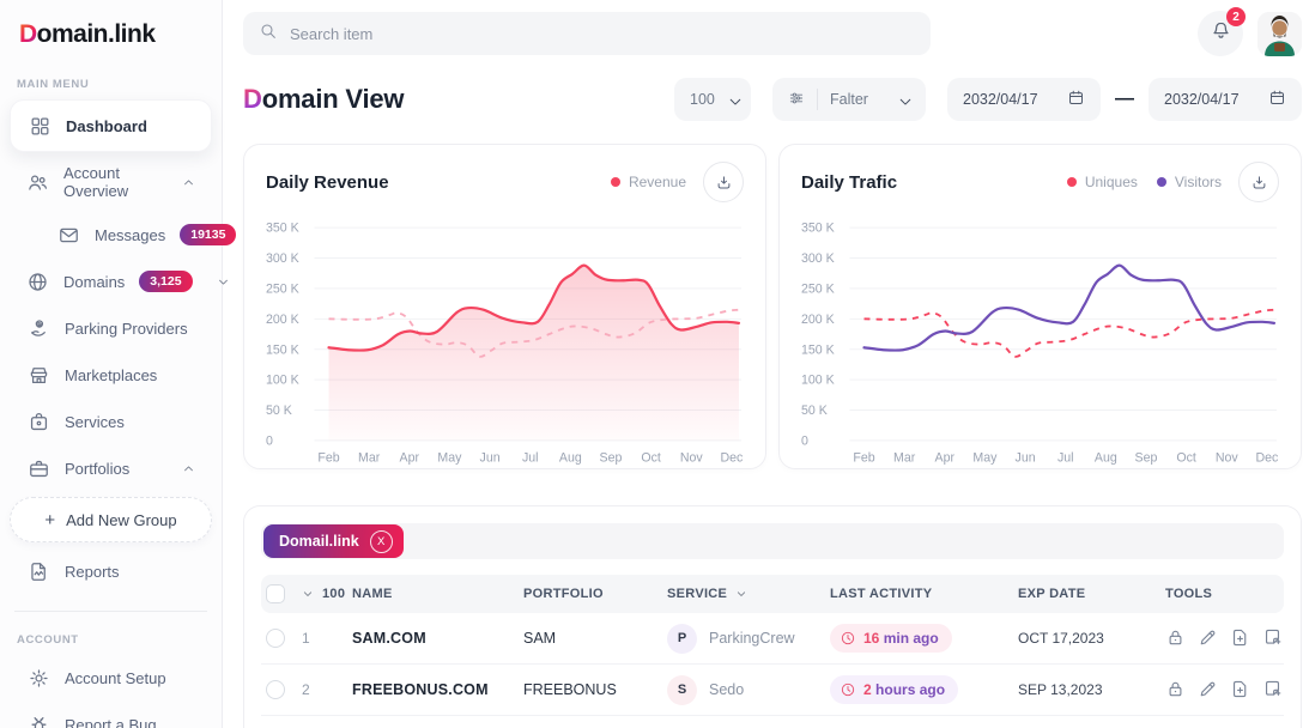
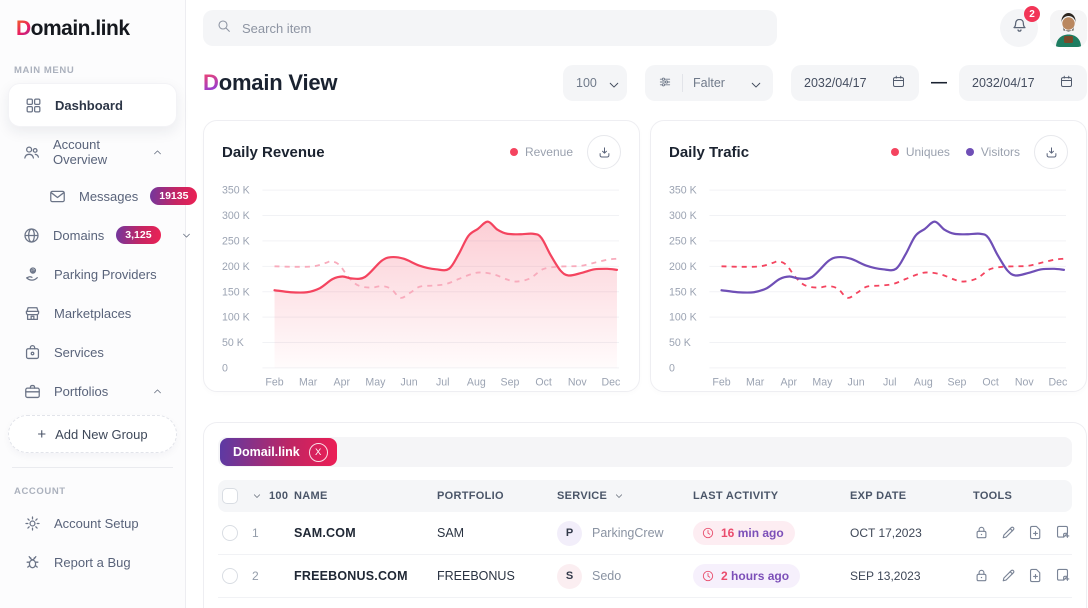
  Domain.link
  MAIN MENU
  Dashboard
  Account Overview
  Messages
  19135
  Domains
  3,125
  Parking Providers
  Marketplaces
  Services
  Portfolios
  +
  Add New Group
- Reports
  ACCOUNT
  Account Setup
  Report a Bug
  Search item
  2
  Domain View
  100
  Falter
  2032/04/17
  —
  2032/04/17
  Daily Revenue
  Revenue
  350 K
  300 K
  250 K
  200 K
  150 K
  100 K
  50 K
  0
  Feb
  Mar
  Apr
  May
  Jun
  Jul
  Aug
  Sep
  Oct
  Nov
  Dec
  Daily Trafic
  Uniques
  Visitors
  350 K
  300 K
  250 K
  200 K
  150 K
  100 K
  50 K
  0
  Feb
  Mar
  Apr
  May
  Jun
  Jul
  Aug
  Sep
  Oct
  Nov
  Dec
  Domail.link
  X
  100
  NAME
  PORTFOLIO
  SERVICE
  LAST ACTIVITY
  EXP DATE
  TOOLS
  1
  SAM.COM
  SAM
  P
  ParkingCrew
  16 min ago
  OCT 17,2023
  2
  FREEBONUS.COM
  FREEBONUS
  S
  Sedo
  2 hours ago
  SEP 13,2023
